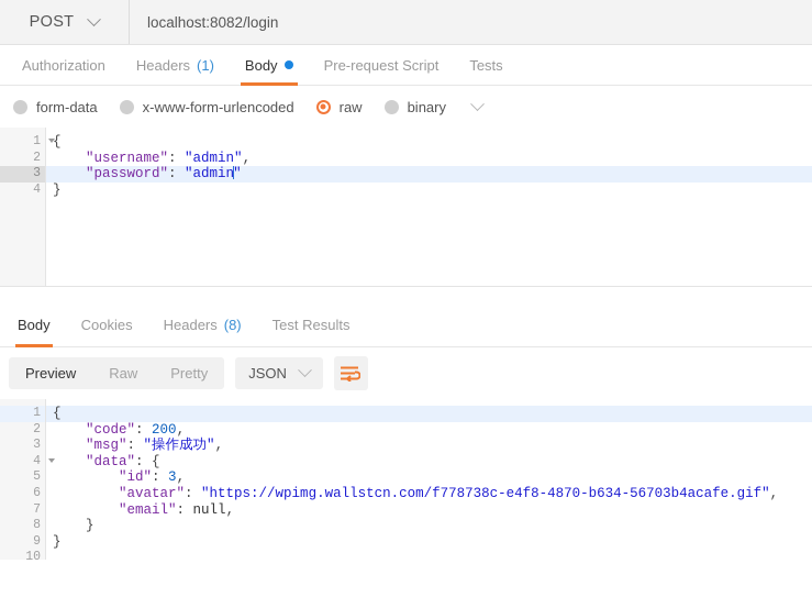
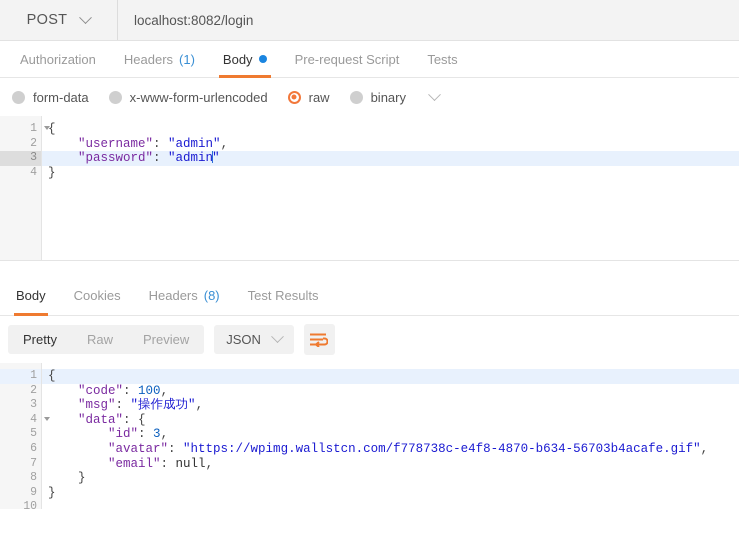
  POST
  localhost:8082/login
  Authorization
  Headers
  (1)
  Body
  Pre-request Script
  Tests
  form-data
  x-www-form-urlencoded
  raw
  binary
  1
  2
  3
  4
  {
  "username": "admin",
  "password": "admin"
  }
  Body
  Cookies
  Headers
  (8)
  Test Results
- Preview
+ Pretty
  Raw
- Pretty
+ Preview
  JSON
  1
  2
  3
  4
  5
  6
  7
  8
  9
  10
  {
- "code": 200,
+ "code": 100,
  "msg": "操作成功",
  "data": {
  "id": 3,
  "avatar": "https://wpimg.wallstcn.com/f778738c-e4f8-4870-b634-56703b4acafe.gif",
  "email": null,
  }
  }
